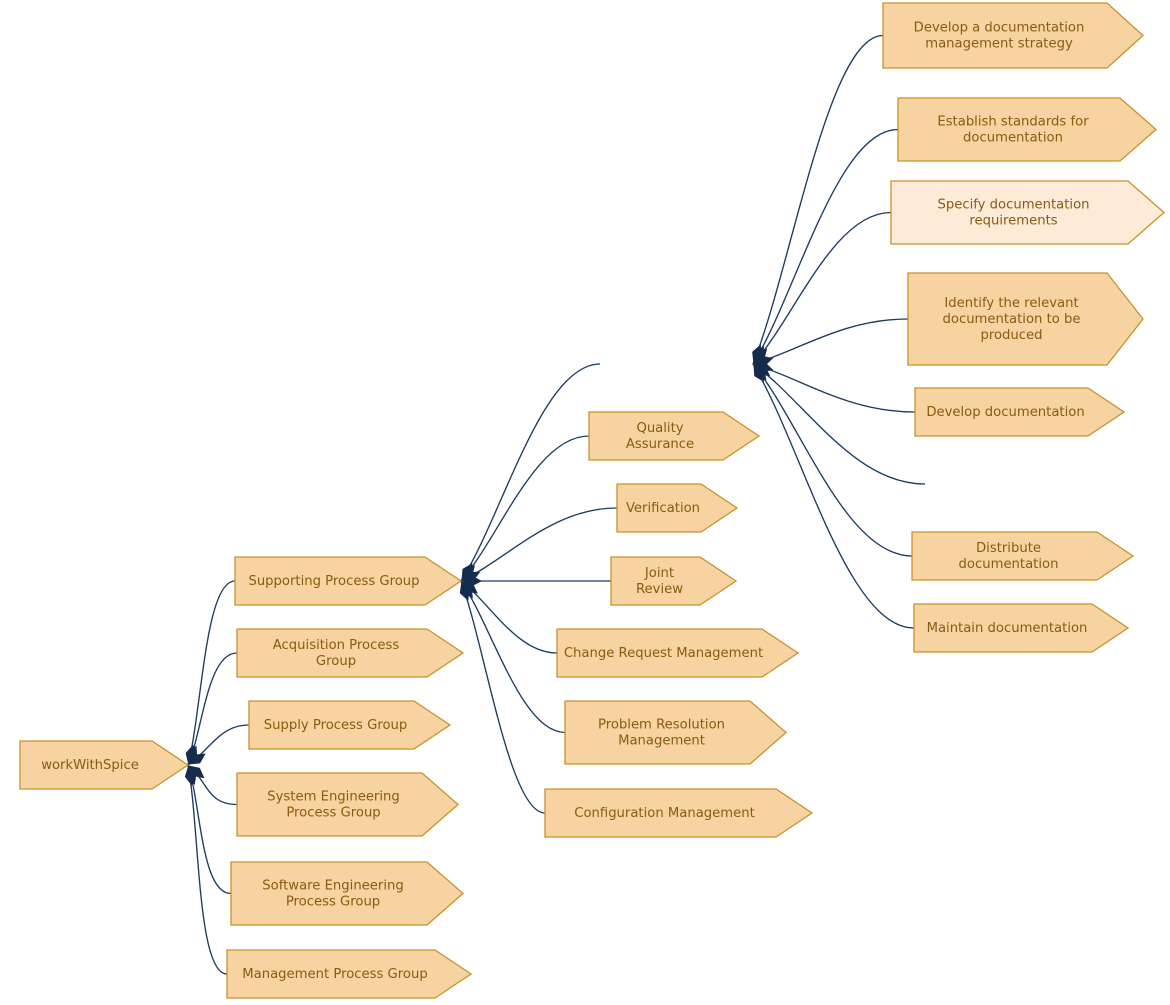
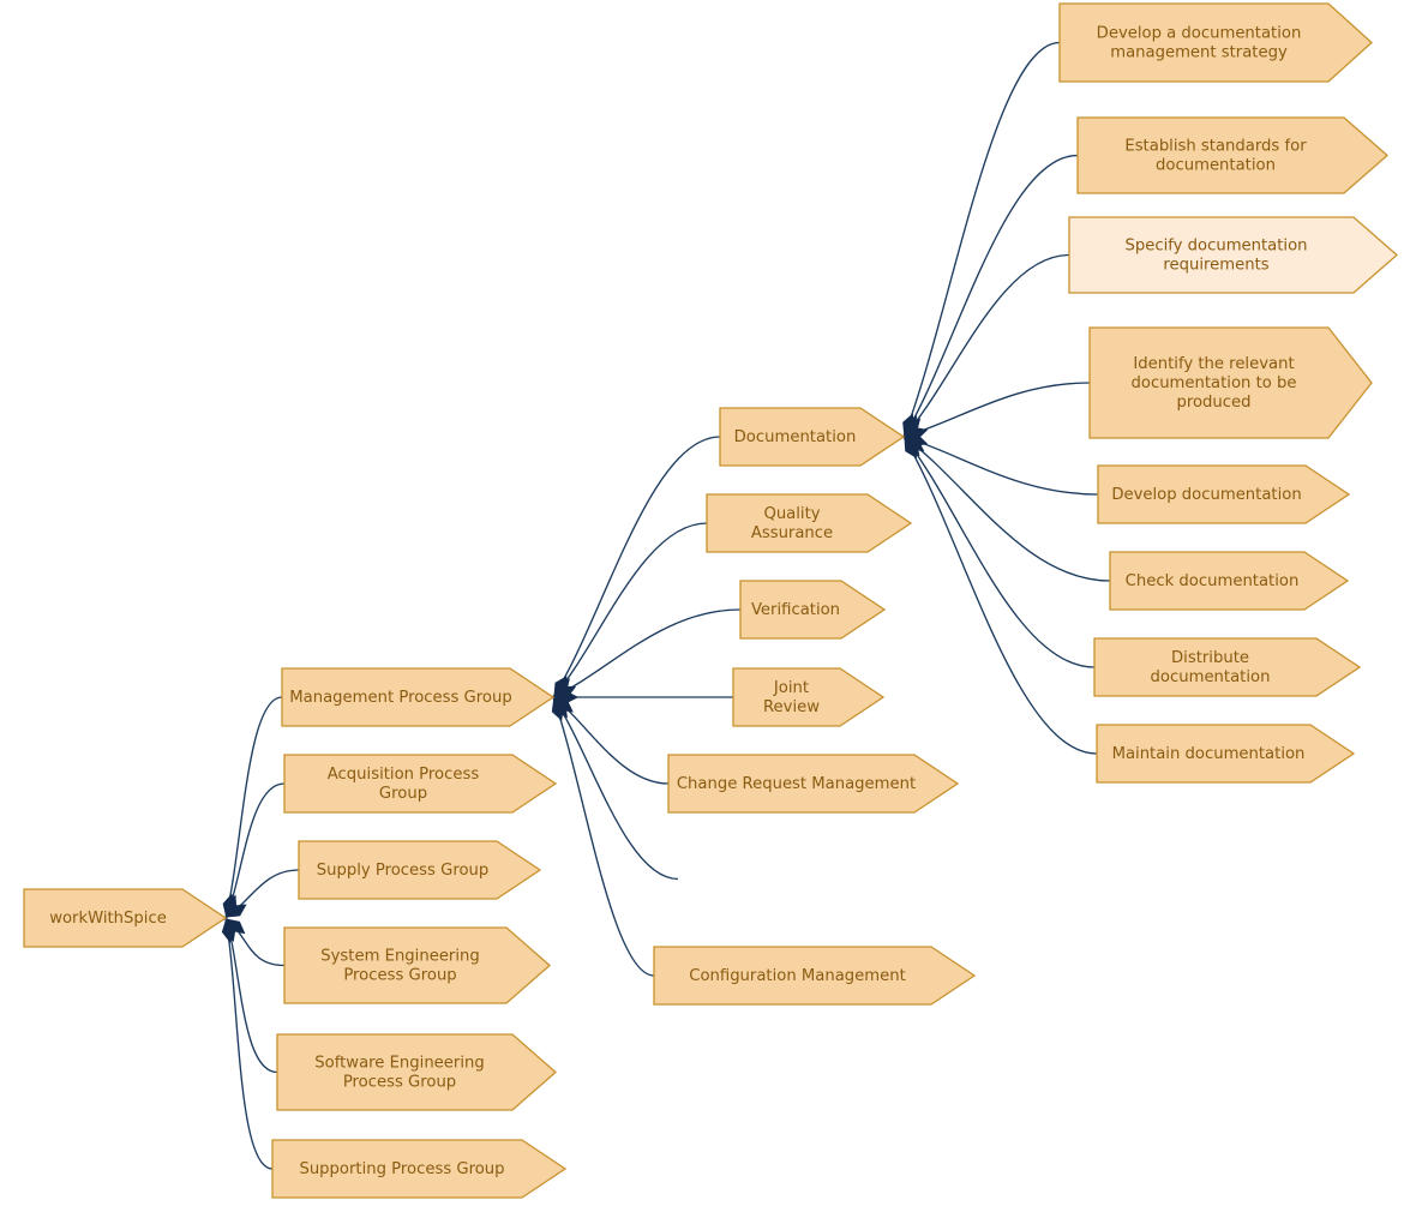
  workWithSpice
- Supporting Process Group
+ Management Process Group
  Acquisition Process Group
  Supply Process Group
  System Engineering Process Group
  Software Engineering Process Group
- Management Process Group
+ Supporting Process Group
+ Documentation
  Quality Assurance
  Verification
  Joint Review
  Change Request Management
- Problem Resolution Management
  Configuration Management
  Develop a documentation management strategy
  Establish standards for documentation
  Specify documentation requirements
  Identify the relevant documentation to be produced
  Develop documentation
+ Check documentation
  Distribute documentation
  Maintain documentation
